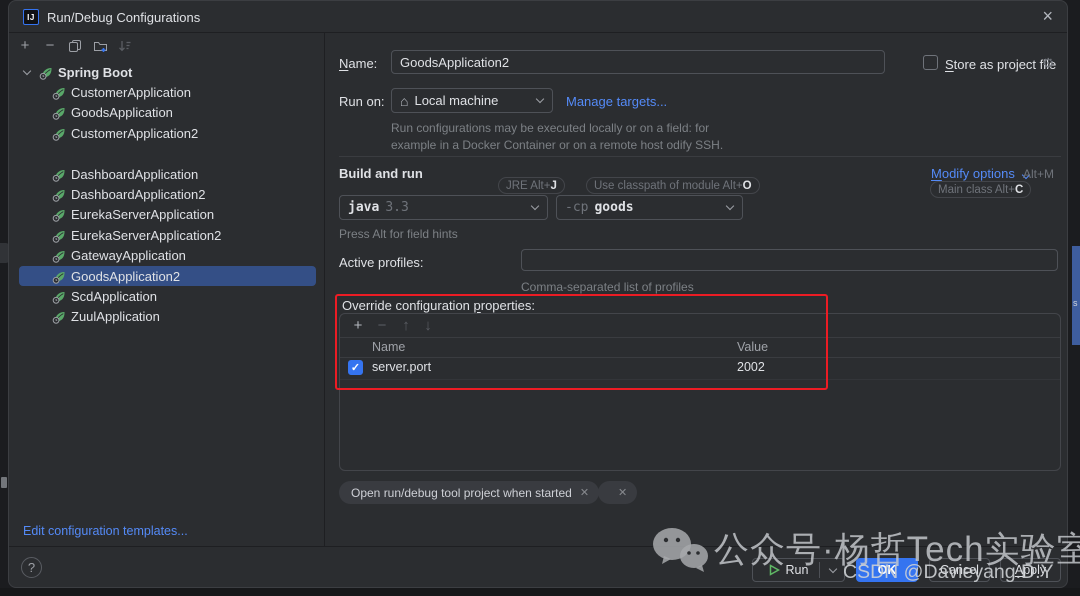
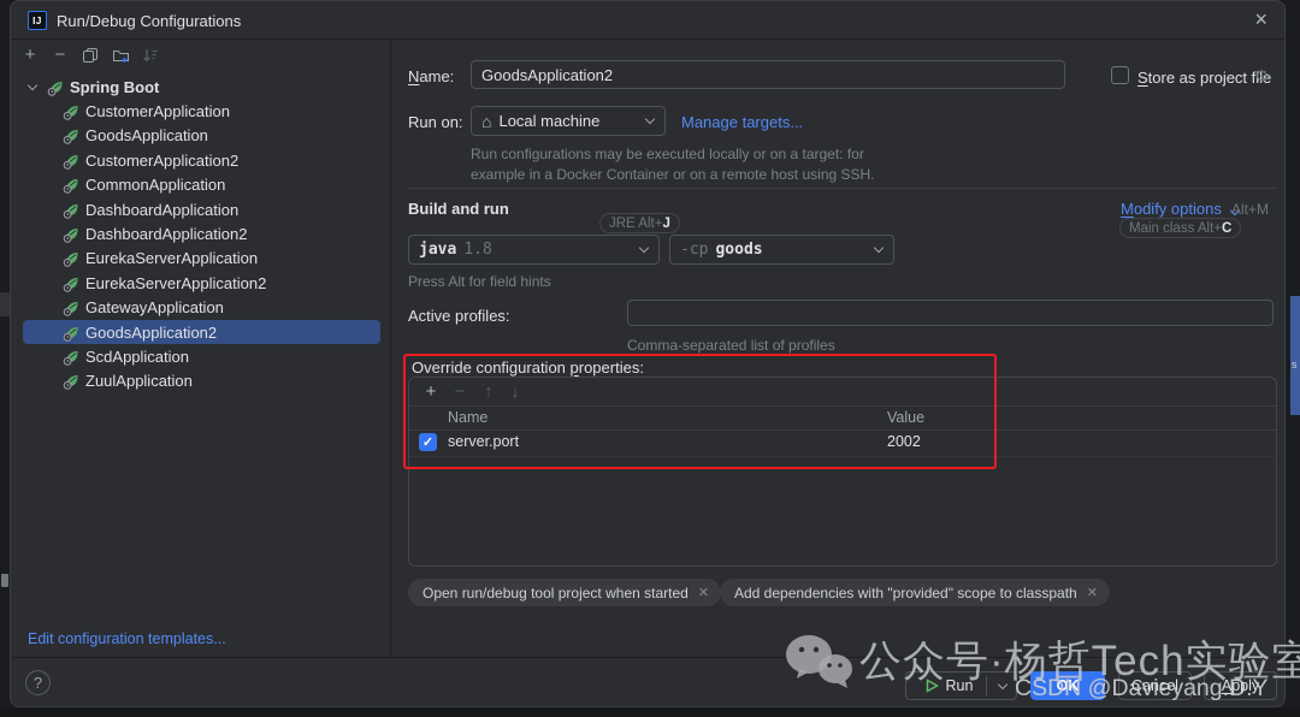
  s
  IJ
  Run/Debug Configurations
  ×
  +
  −
  Spring Boot
  CustomerApplication
  GoodsApplication
  CustomerApplication2
+ CommonApplication
  DashboardApplication
  DashboardApplication2
  EurekaServerApplication
  EurekaServerApplication2
  GatewayApplication
  GoodsApplication2
  ScdApplication
  ZuulApplication
  Edit configuration templates...
  Name:
  GoodsApplication2
  Store as project file
  ⚙
  Run on:
  ⌂
  Local machine
  Manage targets...
- Run configurations may be executed locally or on a field: for
+ Run configurations may be executed locally or on a target: for
- example in a Docker Container or on a remote host odify SSH.
+ example in a Docker Container or on a remote host using SSH.
  Build and run
  Modify options
  Alt+M
  JRE Alt+
  J
- Use classpath of module Alt+
- O
  Main class Alt+
  C
  java
- 3.3
+ 1.8
  -cp
  goods
  Press Alt for field hints
  Active profiles:
  Comma-separated list of profiles
  Override configuration properties:
  +
  −
  ↑
  ↓
  Name
  Value
  ✓
  server.port
  2002
  Open run/debug tool project when started
  ✕
+ Add dependencies with "provided" scope to classpath
  ✕
  ?
  Run
  OK
  Cancel
  A
  pply
  公众号·杨哲Tech实验室
  CSDN @Davieyang.D.Y
